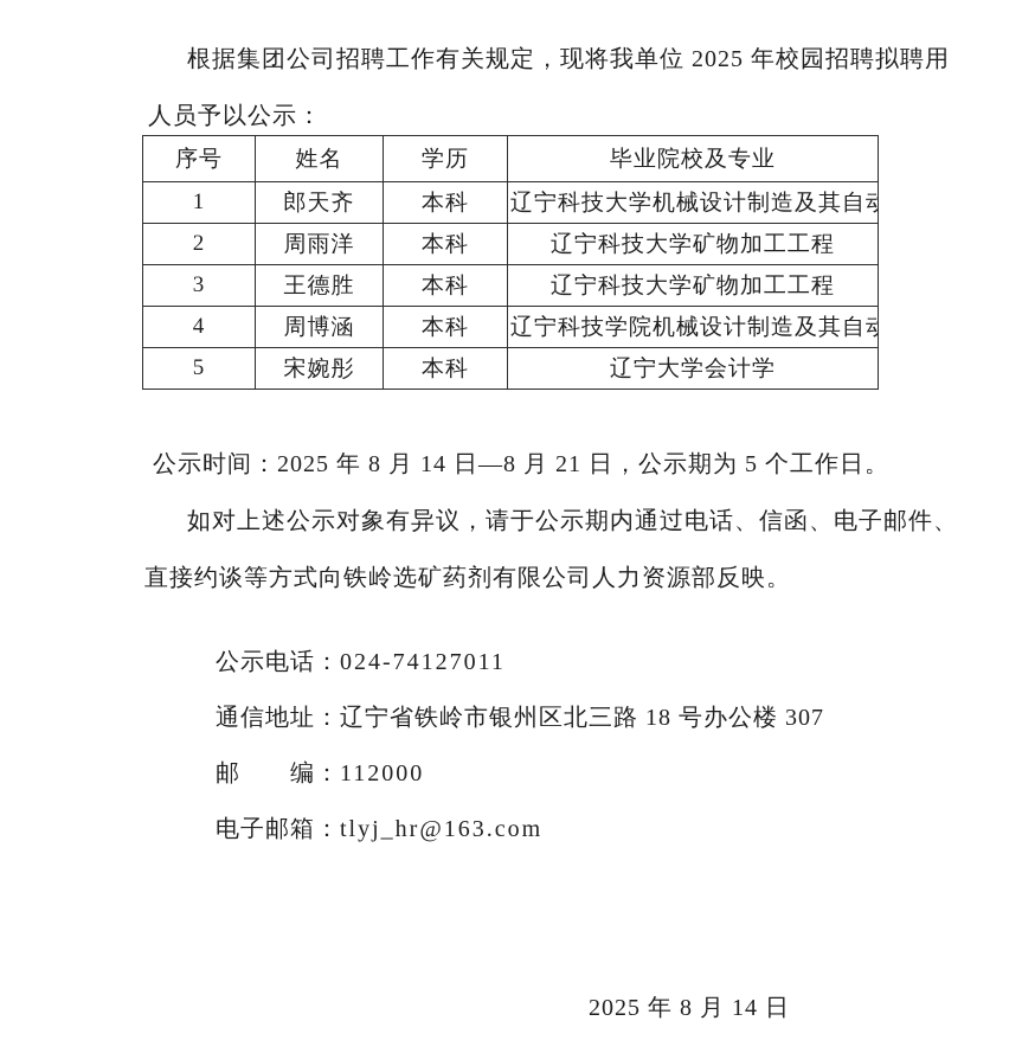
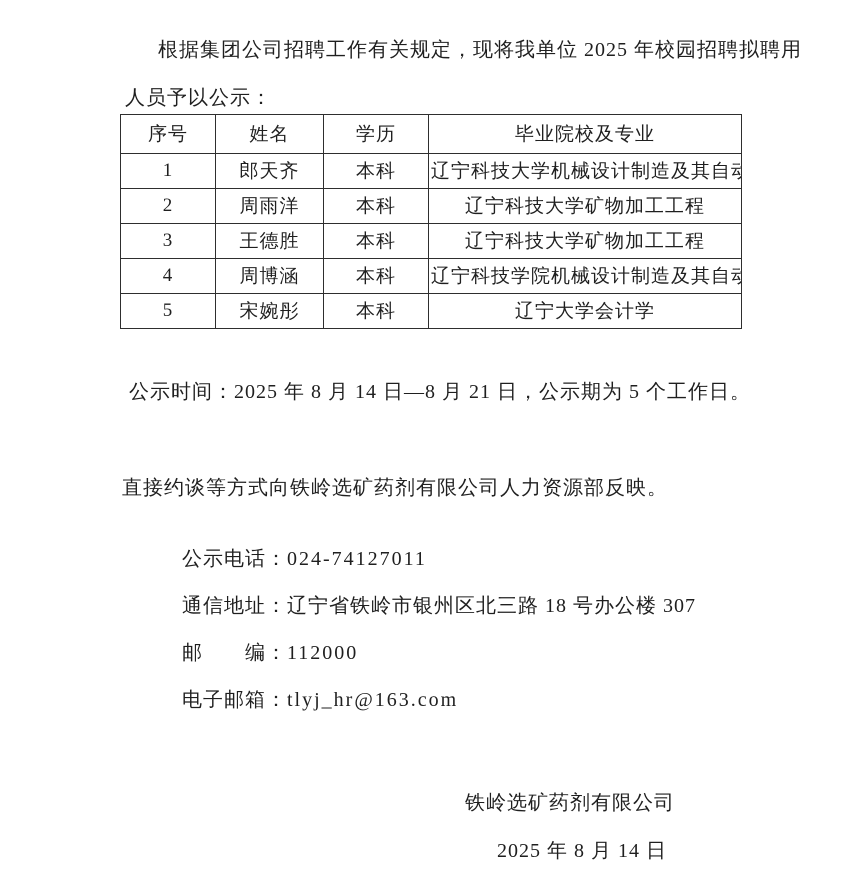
  根据集团公司招聘工作有关规定，现将我单位 2025 年校园招聘拟聘用
  人员予以公示：
  序号	姓名	学历	毕业院校及专业
  1	郎天齐	本科	辽宁科技大学机械设计制造及其自动
  2	周雨洋	本科	辽宁科技大学矿物加工工程
  3	王德胜	本科	辽宁科技大学矿物加工工程
  4	周博涵	本科	辽宁科技学院机械设计制造及其自动
  5	宋婉彤	本科	辽宁大学会计学
  公示时间：2025 年 8 月 14 日—8 月 21 日，公示期为 5 个工作日。
- 如对上述公示对象有异议，请于公示期内通过电话、信函、电子邮件、
  直接约谈等方式向铁岭选矿药剂有限公司人力资源部反映。
  公示电话：024-74127011
  通信地址：辽宁省铁岭市银州区北三路 18 号办公楼 307
  邮 编：112000
  电子邮箱：tlyj_hr@163.com
+ 铁岭选矿药剂有限公司
  2025 年 8 月 14 日
